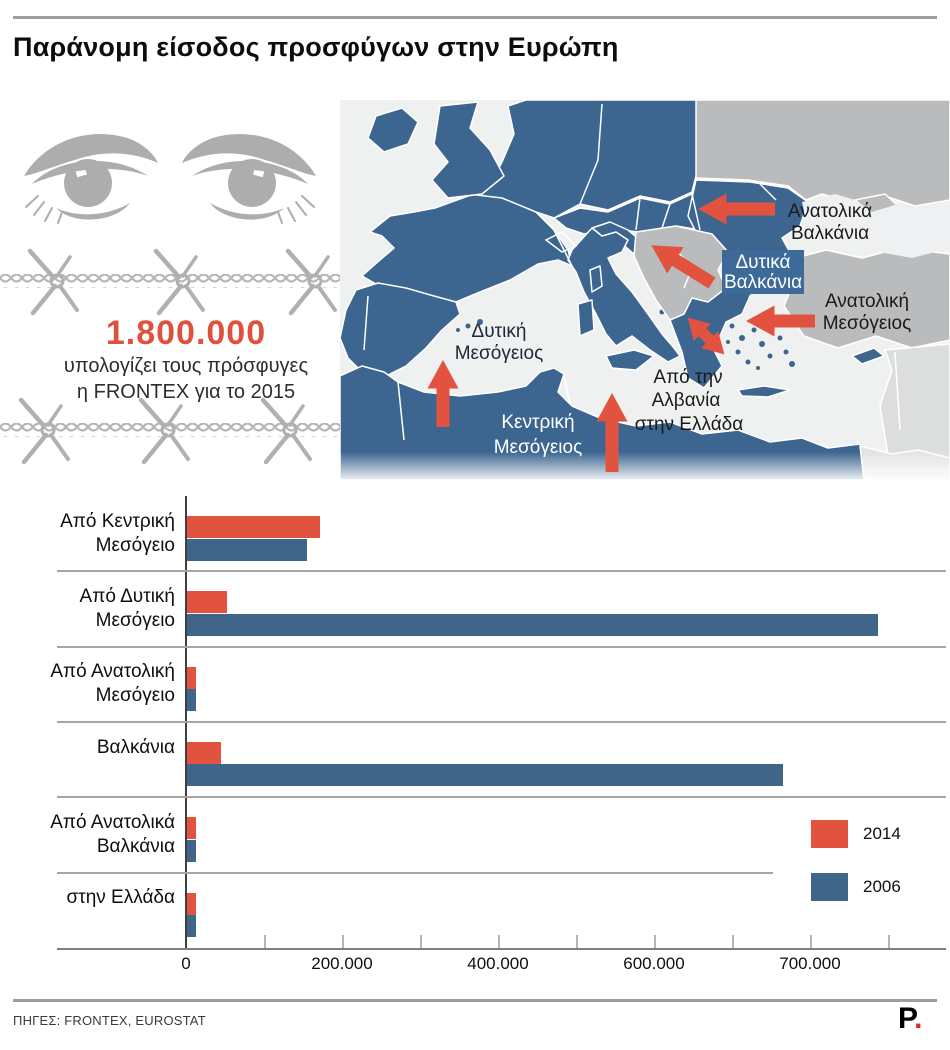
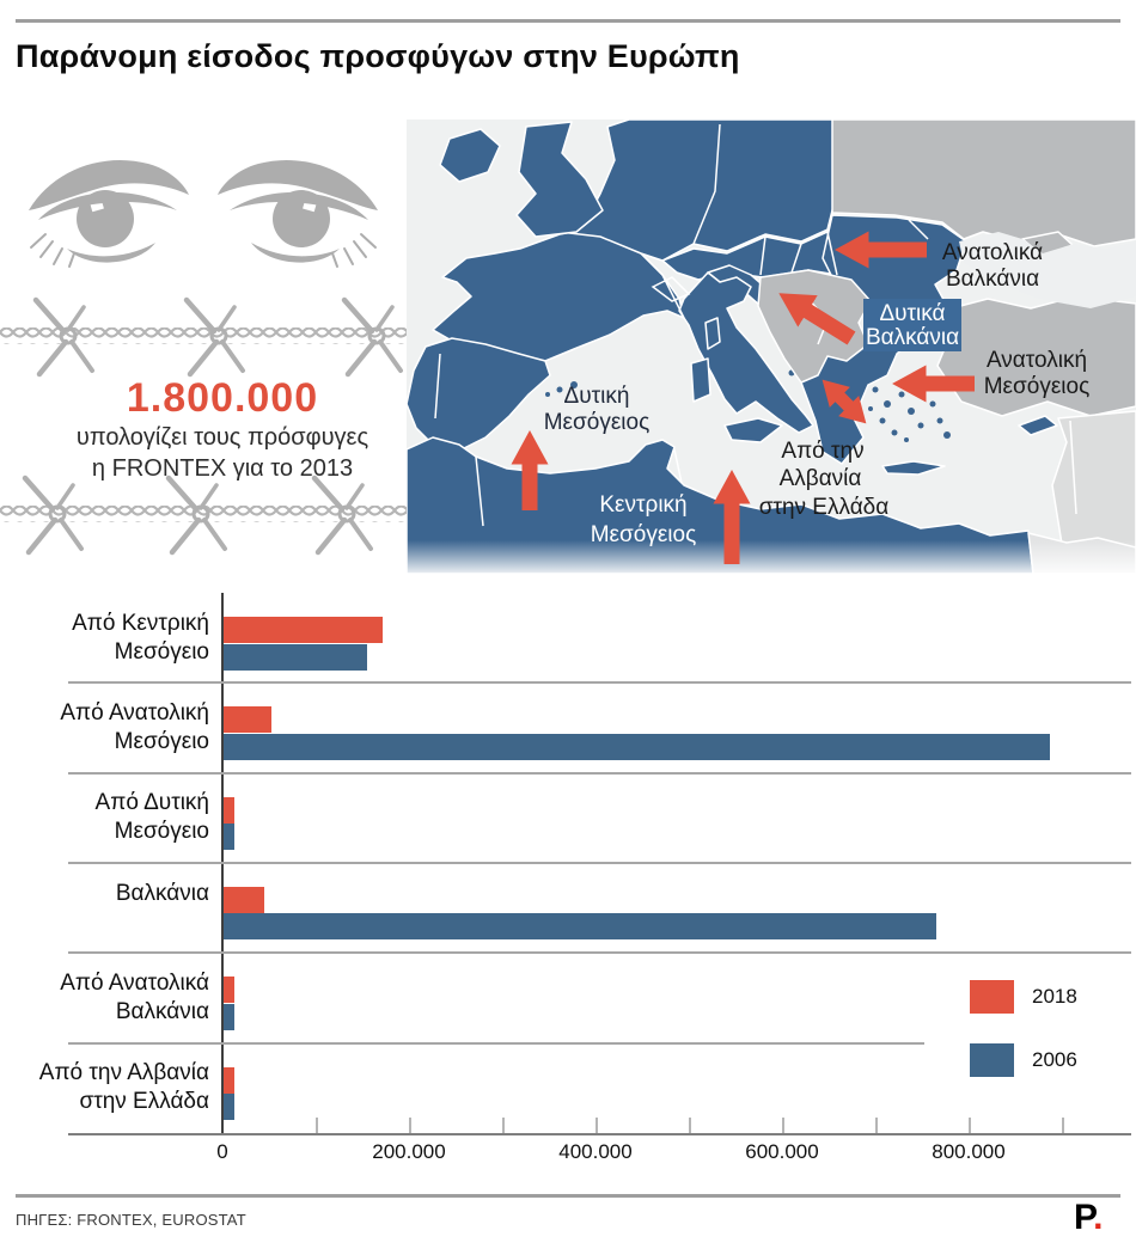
  Παράνομη είσοδος προσφύγων στην Ευρώπη
  1.800.000
  υπολογίζει τους πρόσφυγες
- η FRONTEX για το 2015
+ η FRONTEX για το 2013
  Ανατολικά
  Βαλκάνια
  Δυτικά
  Βαλκάνια
  Ανατολική
  Μεσόγειος
  Από την
  Αλβανία
  στην Ελλάδα
  Δυτική
  Μεσόγειος
  Κεντρική
  Μεσόγειος
  Από Κεντρική
  Μεσόγειο
- Από Δυτική
+ Από Ανατολική
  Μεσόγειο
- Από Ανατολική
+ Από Δυτική
  Μεσόγειο
  Βαλκάνια
  Από Ανατολικά
  Βαλκάνια
+ Από την Αλβανία
  στην Ελλάδα
  0
  200.000
  400.000
  600.000
- 700.000
+ 800.000
- 2014
+ 2018
  2006
  ΠΗΓΕΣ: FRONTEX, EUROSTAT
  P.
